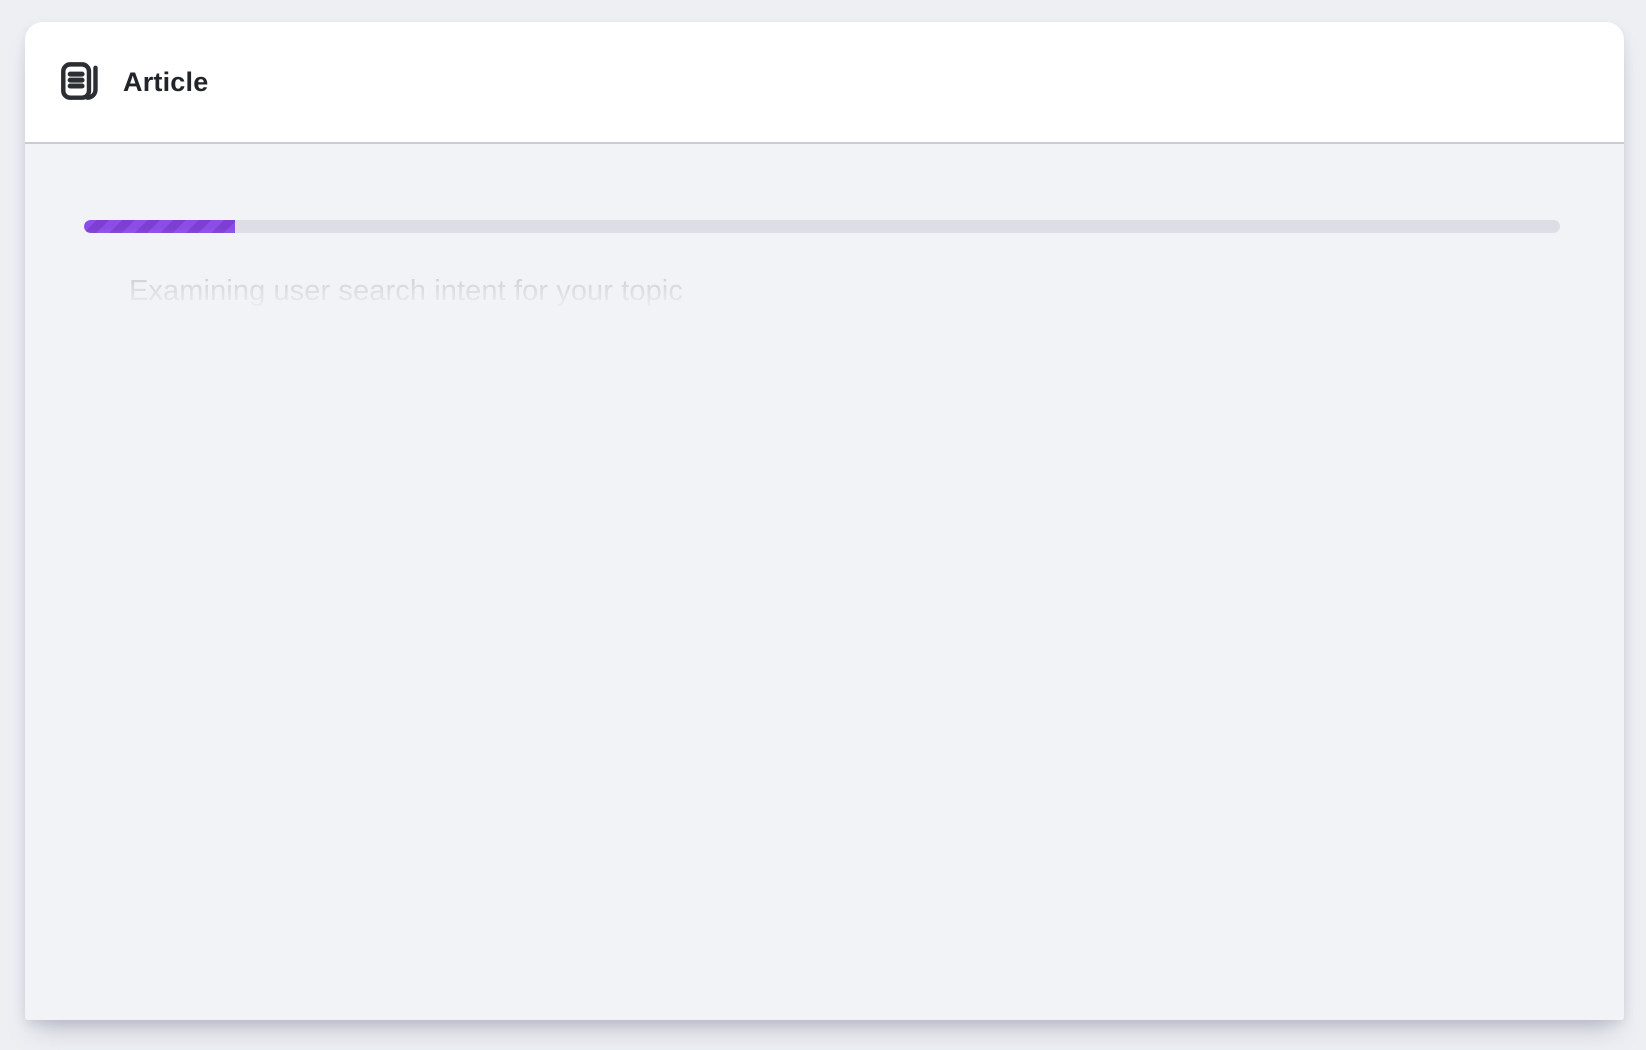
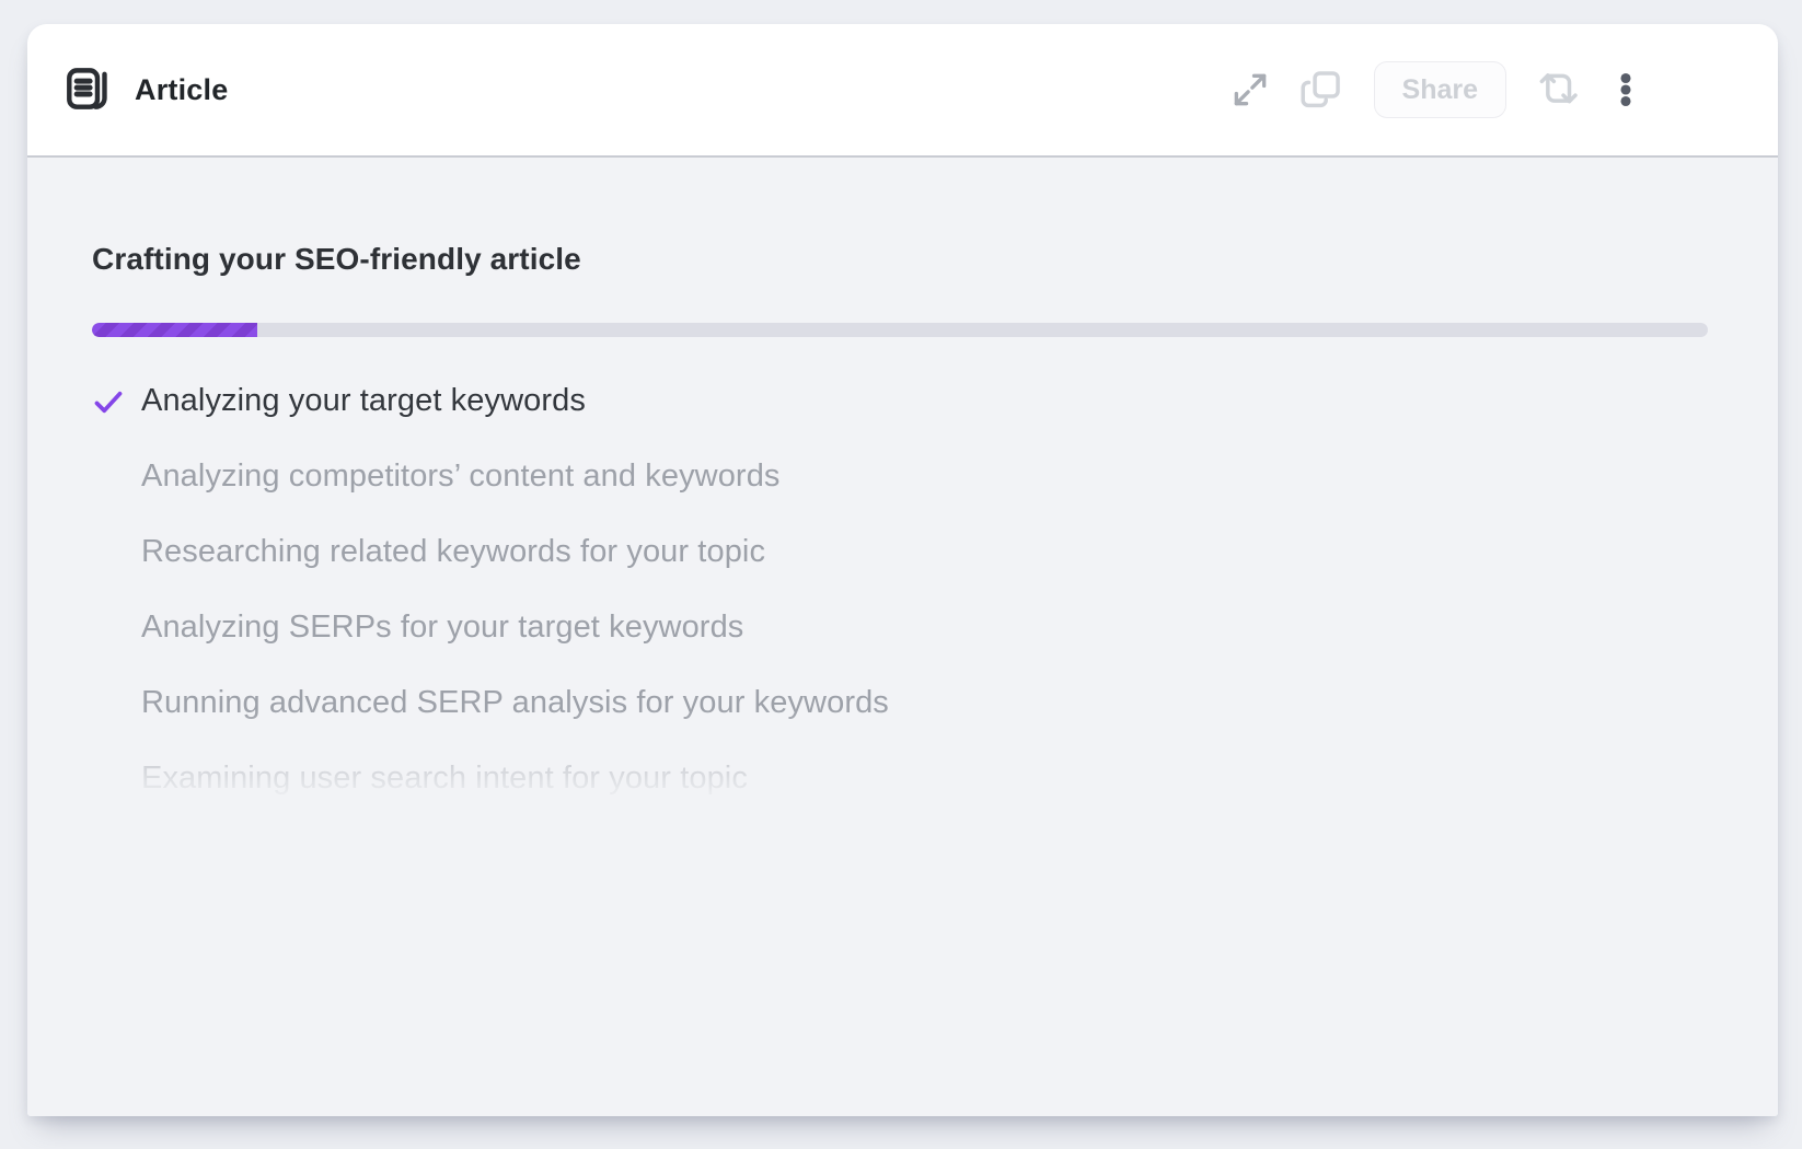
  Article
+ Share
+ Crafting your SEO-friendly article
+ Analyzing your target keywords
+ Analyzing competitors’ content and keywords
+ Researching related keywords for your topic
+ Analyzing SERPs for your target keywords
+ Running advanced SERP analysis for your keywords
